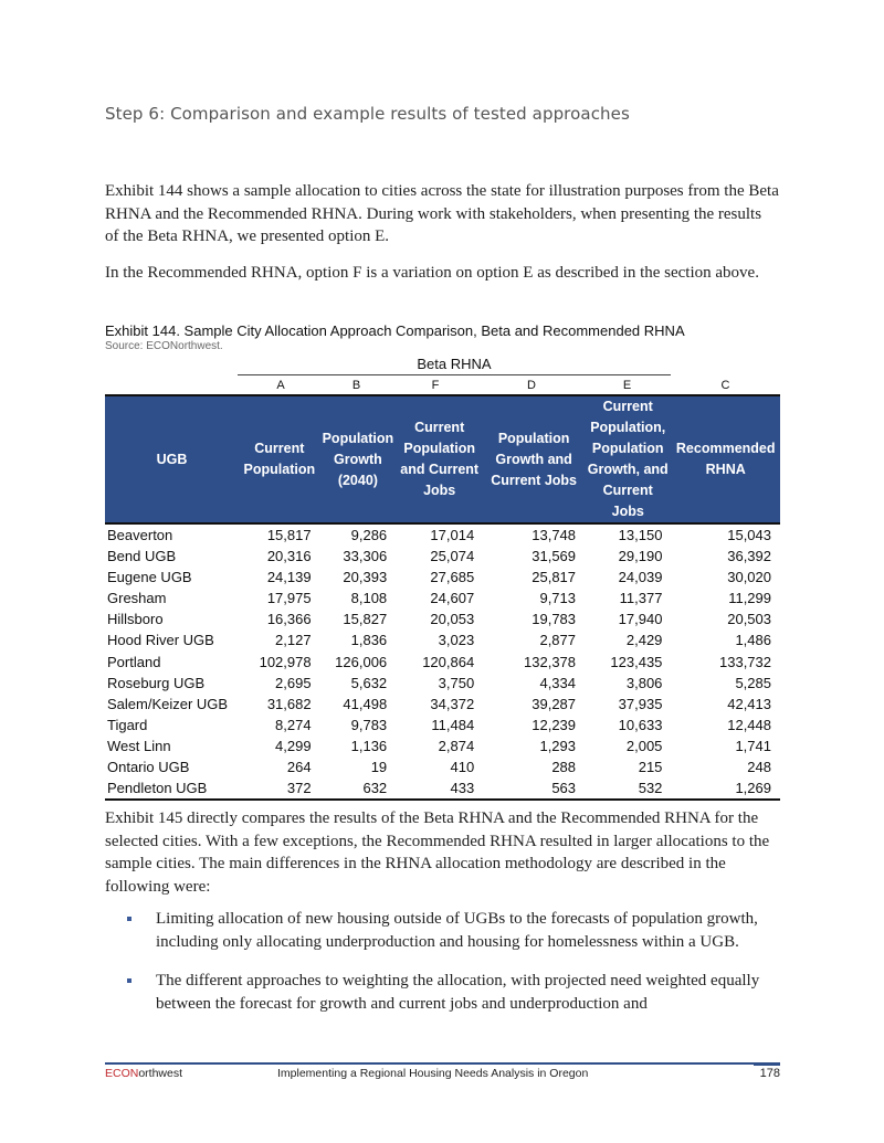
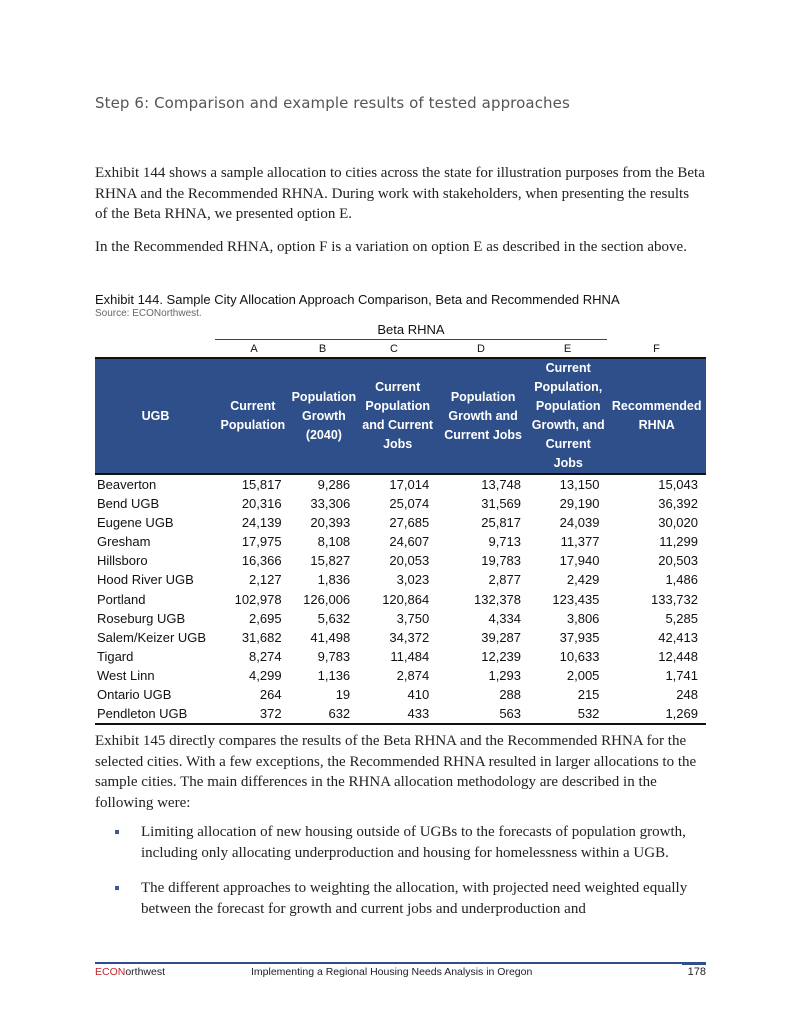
  Step 6: Comparison and example results of tested approaches
  Exhibit 144 shows a sample allocation to cities across the state for illustration purposes from the Beta RHNA and the Recommended RHNA. During work with stakeholders, when presenting the results of the Beta RHNA, we presented option E.
  In the Recommended RHNA, option F is a variation on option E as described in the section above.
  Exhibit 144. Sample City Allocation Approach Comparison, Beta and Recommended RHNA
  Source: ECONorthwest.
  Beta RHNA
  A
  B
- F
+ C
  D
  E
- C
+ F
  UGB	Current Population	Population Growth (2040)	Current Population and Current Jobs	Population Growth and Current Jobs	Current Population, Population Growth, and Current Jobs	Recommended RHNA
  Beaverton	15,817	9,286	17,014	13,748	13,150	15,043
  Bend UGB	20,316	33,306	25,074	31,569	29,190	36,392
  Eugene UGB	24,139	20,393	27,685	25,817	24,039	30,020
  Gresham	17,975	8,108	24,607	9,713	11,377	11,299
  Hillsboro	16,366	15,827	20,053	19,783	17,940	20,503
  Hood River UGB	2,127	1,836	3,023	2,877	2,429	1,486
  Portland	102,978	126,006	120,864	132,378	123,435	133,732
  Roseburg UGB	2,695	5,632	3,750	4,334	3,806	5,285
  Salem/Keizer UGB	31,682	41,498	34,372	39,287	37,935	42,413
  Tigard	8,274	9,783	11,484	12,239	10,633	12,448
  West Linn	4,299	1,136	2,874	1,293	2,005	1,741
  Ontario UGB	264	19	410	288	215	248
  Pendleton UGB	372	632	433	563	532	1,269
  Exhibit 145 directly compares the results of the Beta RHNA and the Recommended RHNA for the selected cities. With a few exceptions, the Recommended RHNA resulted in larger allocations to the sample cities. The main differences in the RHNA allocation methodology are described in the following were:
  Limiting allocation of new housing outside of UGBs to the forecasts of population growth, including only allocating underproduction and housing for homelessness within a UGB.
  The different approaches to weighting the allocation, with projected need weighted equally between the forecast for growth and current jobs and underproduction and
  ECONorthwest
  Implementing a Regional Housing Needs Analysis in Oregon
  178
